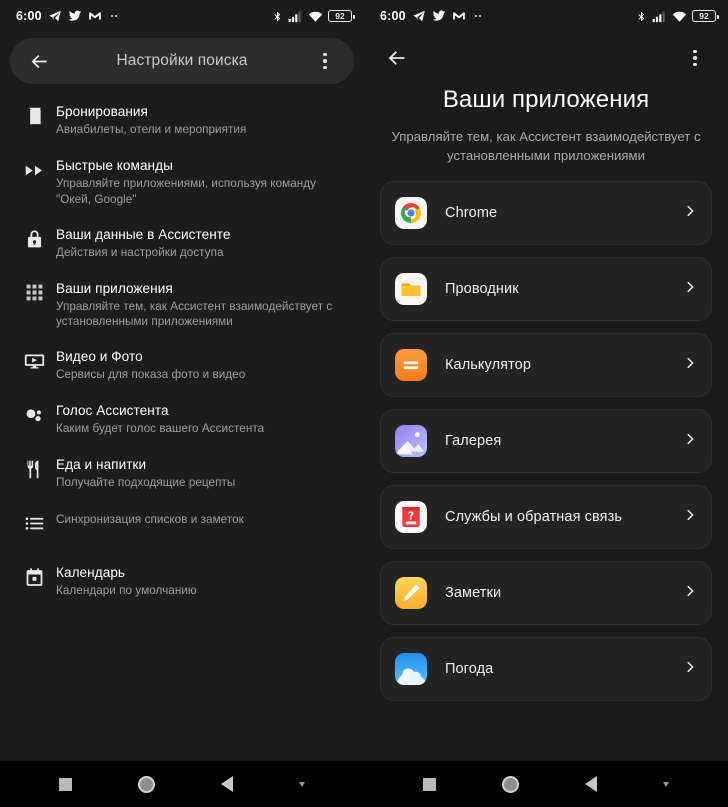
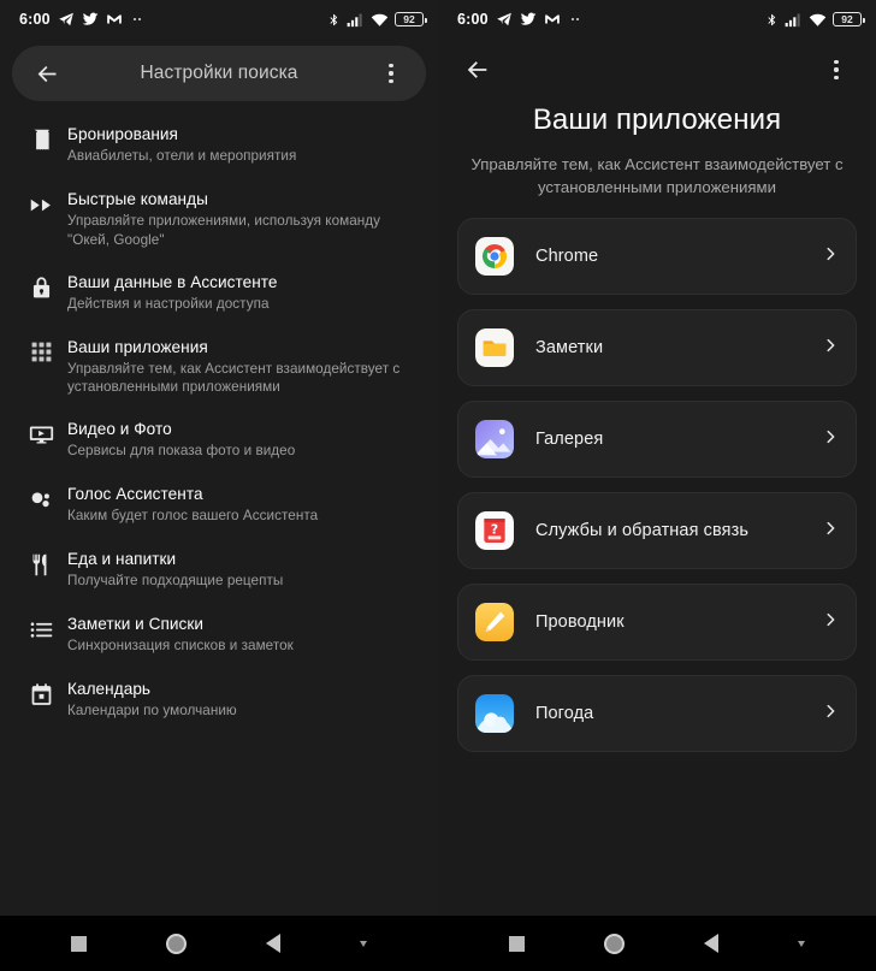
  6:00
  92
  Настройки поиска
  Бронирования
  Авиабилеты, отели и мероприятия
  Быстрые команды
  Управляйте приложениями, используя команду "Окей, Google"
  Ваши данные в Ассистенте
  Действия и настройки доступа
  Ваши приложения
  Управляйте тем, как Ассистент взаимодействует с установленными приложениями
  Видео и Фото
  Сервисы для показа фото и видео
  Голос Ассистента
  Каким будет голос вашего Ассистента
  Еда и напитки
  Получайте подходящие рецепты
+ Заметки и Списки
  Синхронизация списков и заметок
  Календарь
  Календари по умолчанию
  6:00
  92
  Ваши приложения
  Управляйте тем, как Ассистент взаимодействует с установленными приложениями
  Chrome
- Проводник
+ Заметки
- Калькулятор
  Галерея
  ?
  Службы и обратная связь
- Заметки
+ Проводник
  Погода
